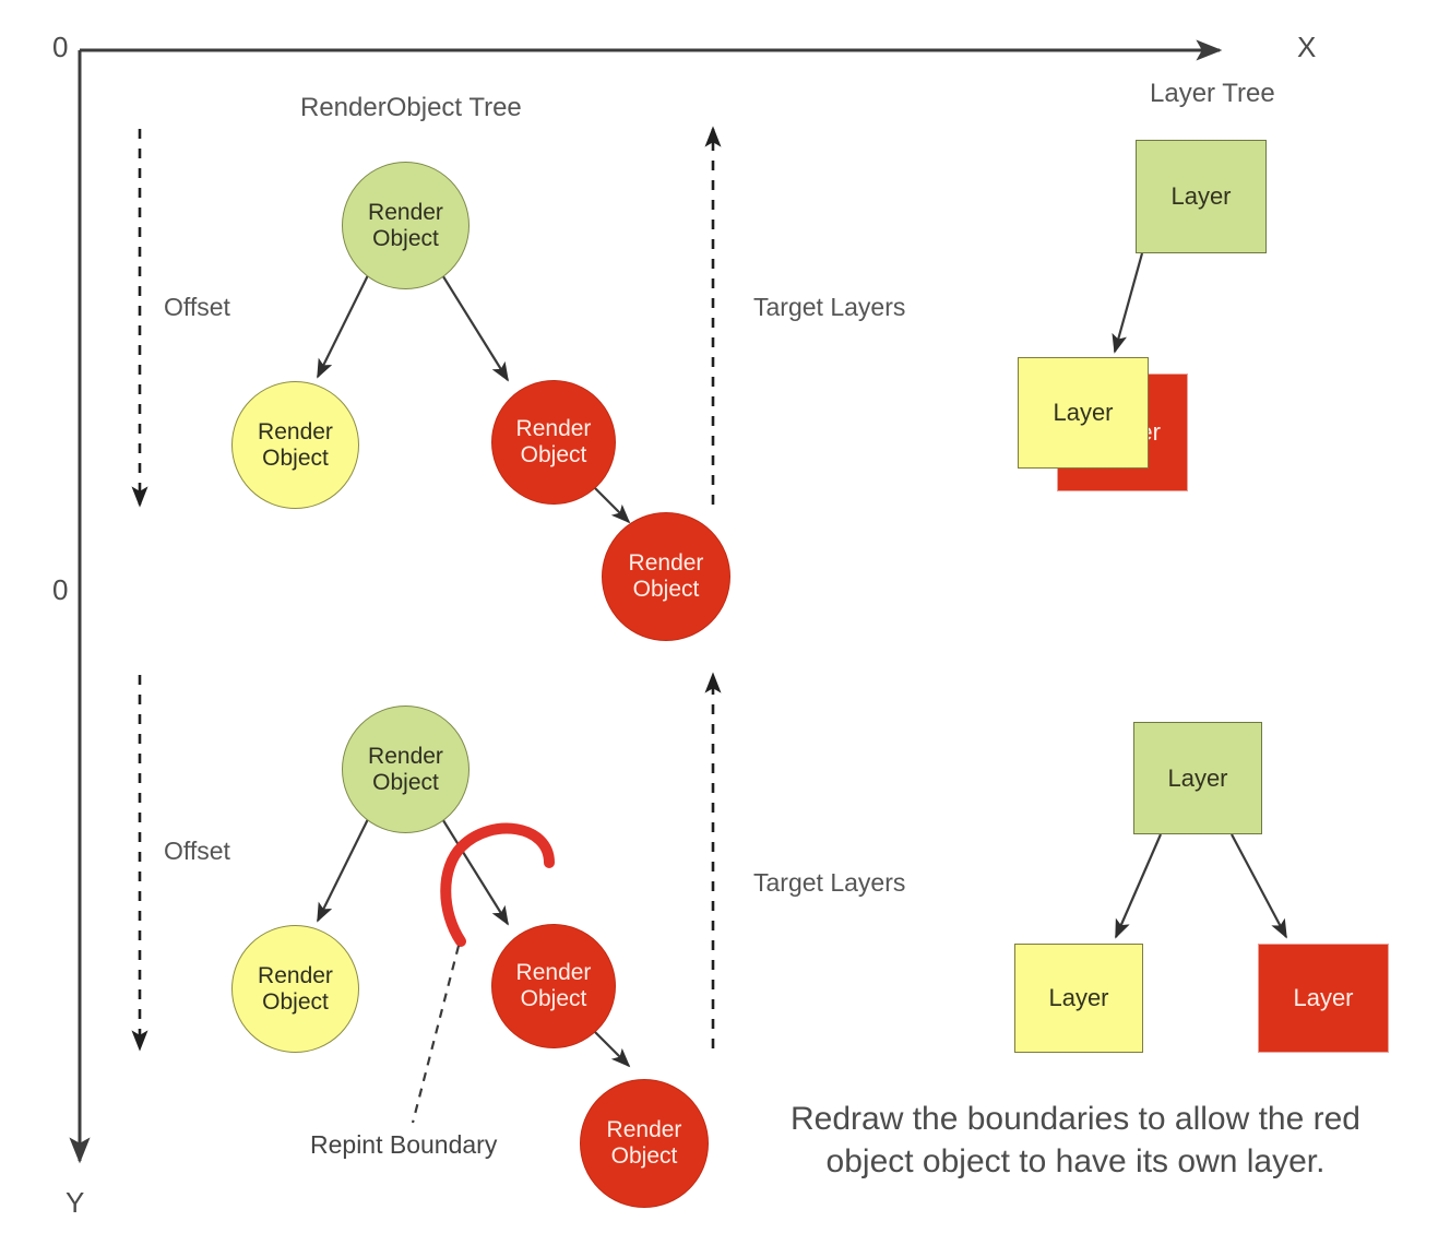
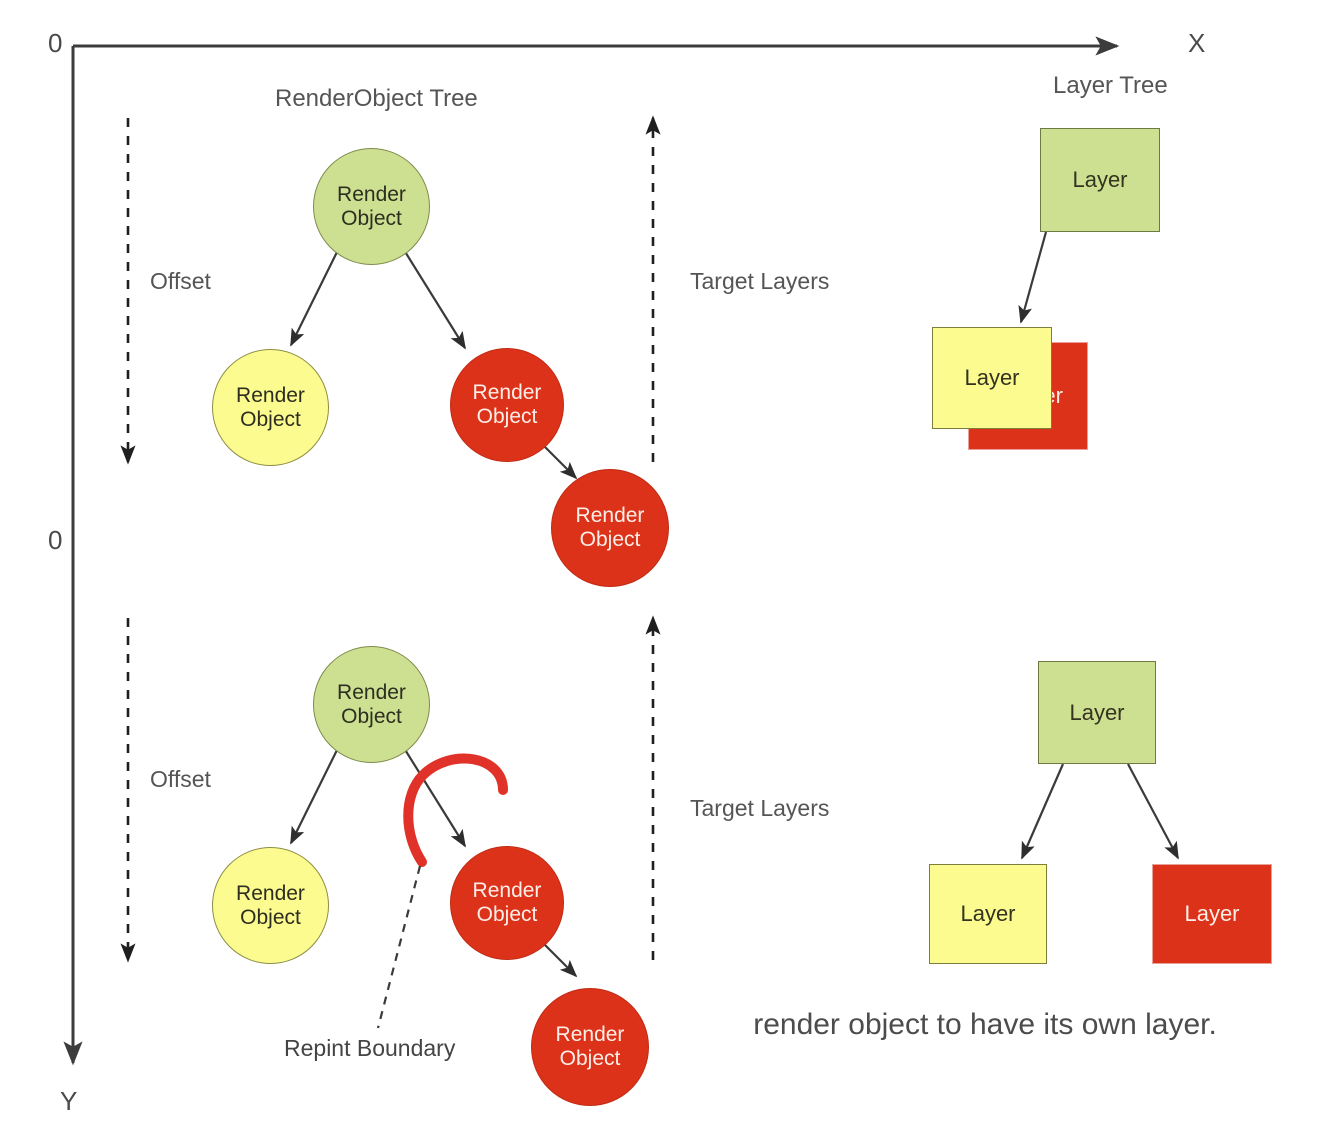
  0
  0
  X
  Y
  RenderObject Tree
  Layer Tree
  Offset
  Target Layers
  Offset
  Target Layers
  Repint Boundary
  Render
  Object
  Render
  Object
  Render
  Object
  Render
  Object
  Render
  Object
  Render
  Object
  Render
  Object
  Render
  Object
  Layer
  Layer
  Layer
  Layer
  Layer
- Redraw the boundaries to allow the red
- object object to have its own layer.
+ render object to have its own layer.
